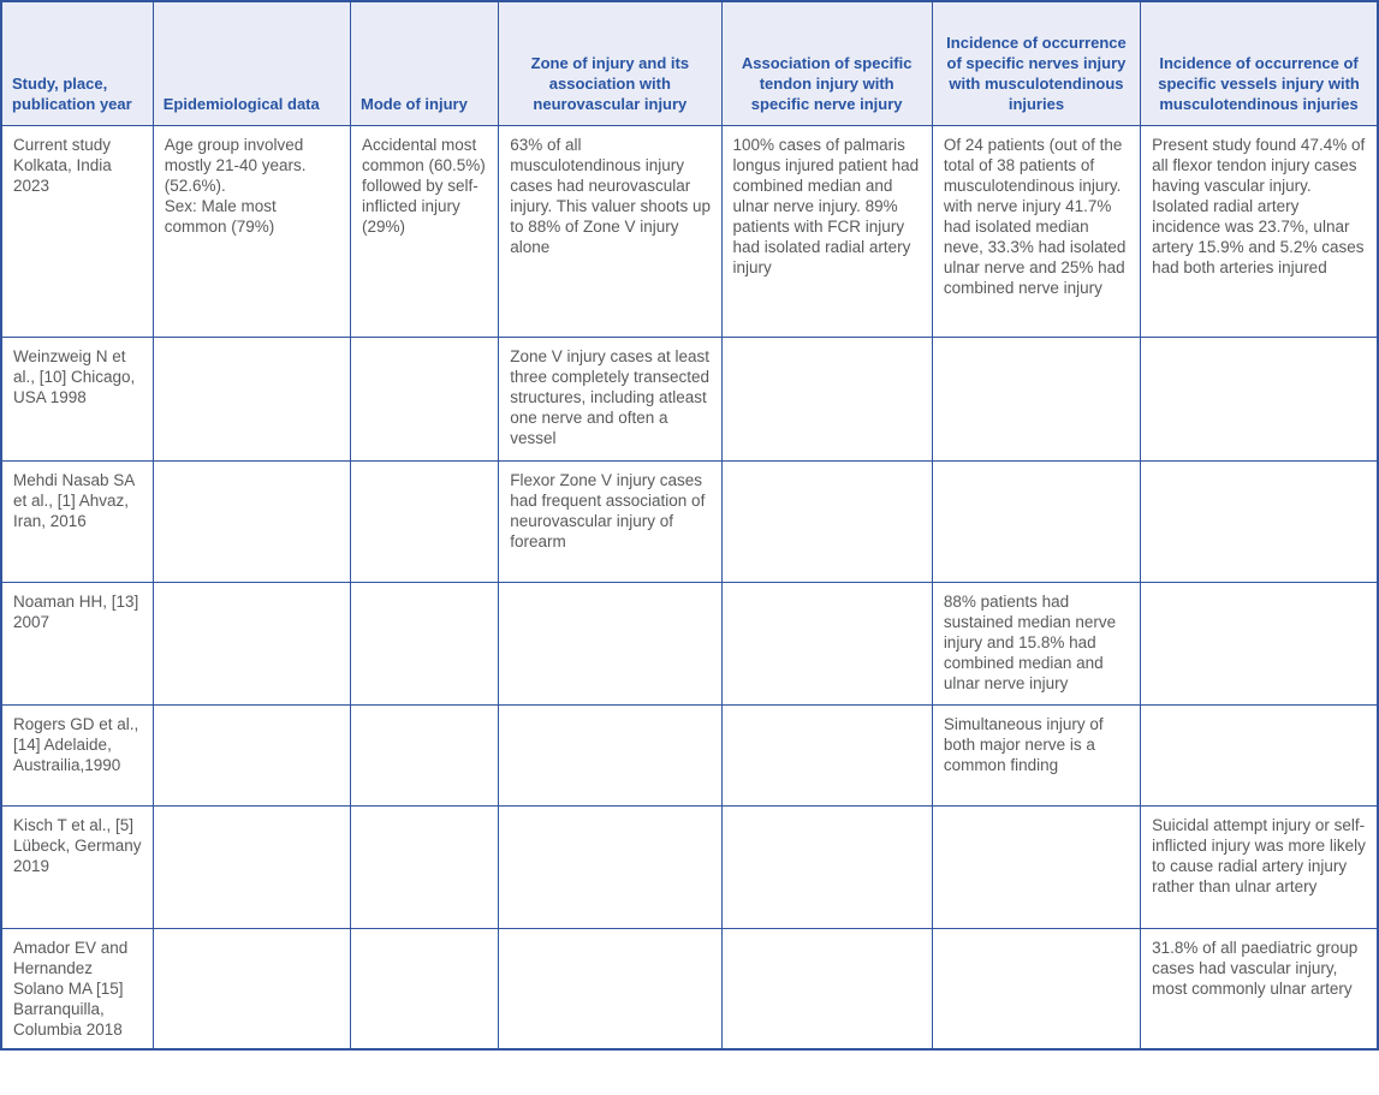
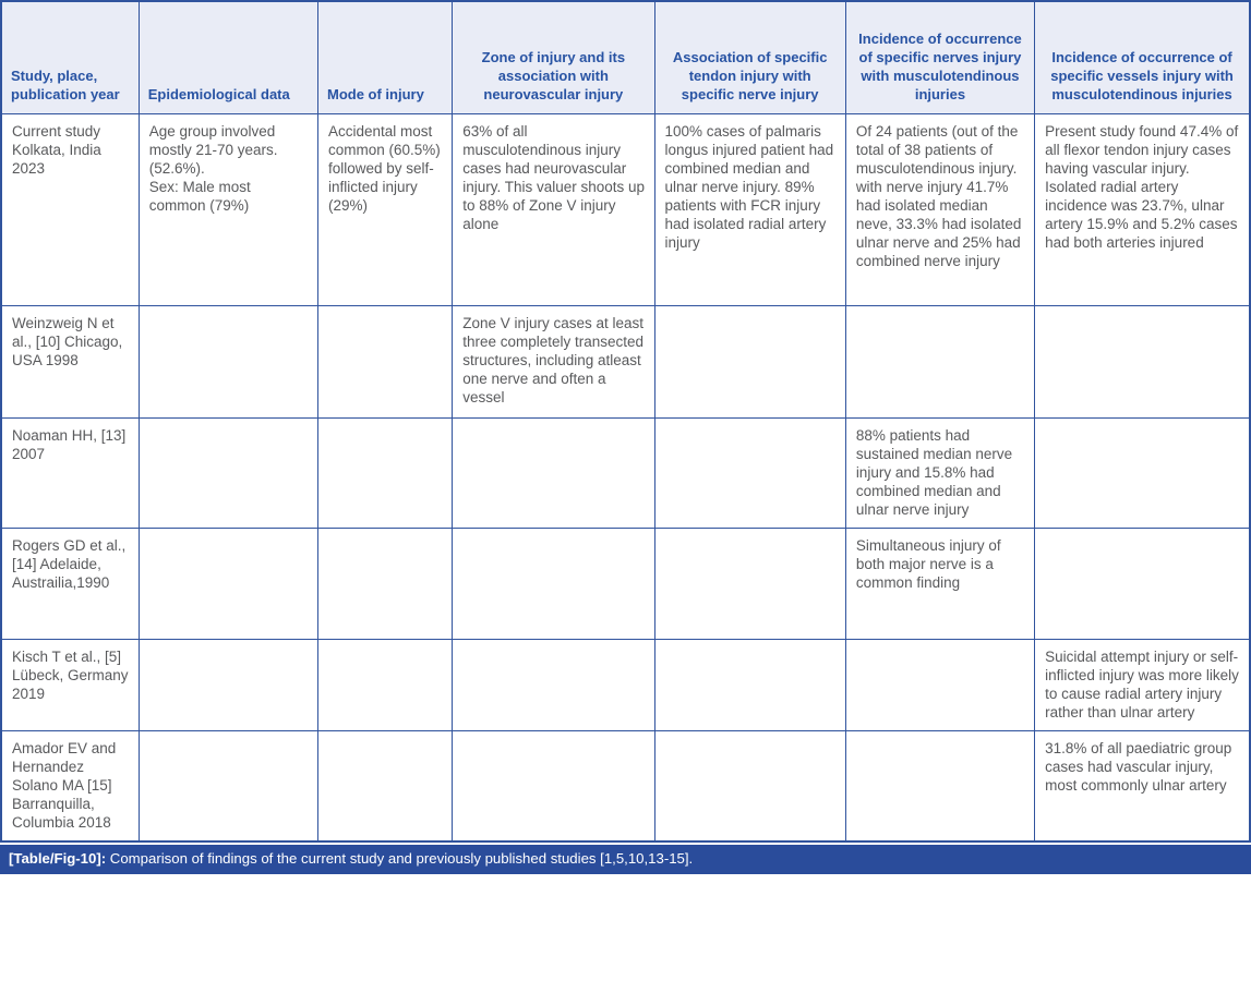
  Study, place, publication year	Epidemiological data	Mode of injury	Zone of injury and its association with neurovascular injury	Association of specific tendon injury with specific nerve injury	Incidence of occurrence of specific nerves injury with musculotendinous injuries	Incidence of occurrence of specific vessels injury with musculotendinous injuries
- Current study Kolkata, India 2023	Age group involved mostly 21-40 years. (52.6%). Sex: Male most common (79%)	Accidental most common (60.5%) followed by self-inflicted injury (29%)	63% of all musculotendinous injury cases had neurovascular injury. This valuer shoots up to 88% of Zone V injury alone	100% cases of palmaris longus injured patient had combined median and ulnar nerve injury. 89% patients with FCR injury had isolated radial artery injury	Of 24 patients (out of the total of 38 patients of musculotendinous injury. with nerve injury 41.7% had isolated median neve, 33.3% had isolated ulnar nerve and 25% had combined nerve injury	Present study found 47.4% of all flexor tendon injury cases having vascular injury. Isolated radial artery incidence was 23.7%, ulnar artery 15.9% and 5.2% cases had both arteries injured
+ Current study Kolkata, India 2023	Age group involved mostly 21-70 years. (52.6%). Sex: Male most common (79%)	Accidental most common (60.5%) followed by self-inflicted injury (29%)	63% of all musculotendinous injury cases had neurovascular injury. This valuer shoots up to 88% of Zone V injury alone	100% cases of palmaris longus injured patient had combined median and ulnar nerve injury. 89% patients with FCR injury had isolated radial artery injury	Of 24 patients (out of the total of 38 patients of musculotendinous injury. with nerve injury 41.7% had isolated median neve, 33.3% had isolated ulnar nerve and 25% had combined nerve injury	Present study found 47.4% of all flexor tendon injury cases having vascular injury. Isolated radial artery incidence was 23.7%, ulnar artery 15.9% and 5.2% cases had both arteries injured
  Weinzweig N et al., [10] Chicago, USA 1998			Zone V injury cases at least three completely transected structures, including atleast one nerve and often a vessel
- Mehdi Nasab SA et al., [1] Ahvaz, Iran, 2016			Flexor Zone V injury cases had frequent association of neurovascular injury of forearm
  Noaman HH, [13] 2007					88% patients had sustained median nerve injury and 15.8% had combined median and ulnar nerve injury
  Rogers GD et al., [14] Adelaide, Austrailia,1990					Simultaneous injury of both major nerve is a common finding
  Kisch T et al., [5] Lübeck, Germany 2019						Suicidal attempt injury or self-inflicted injury was more likely to cause radial artery injury rather than ulnar artery
  Amador EV and Hernandez Solano MA [15] Barranquilla, Columbia 2018						31.8% of all paediatric group cases had vascular injury, most commonly ulnar artery
+ [Table/Fig-10]: Comparison of findings of the current study and previously published studies [1,5,10,13-15].
